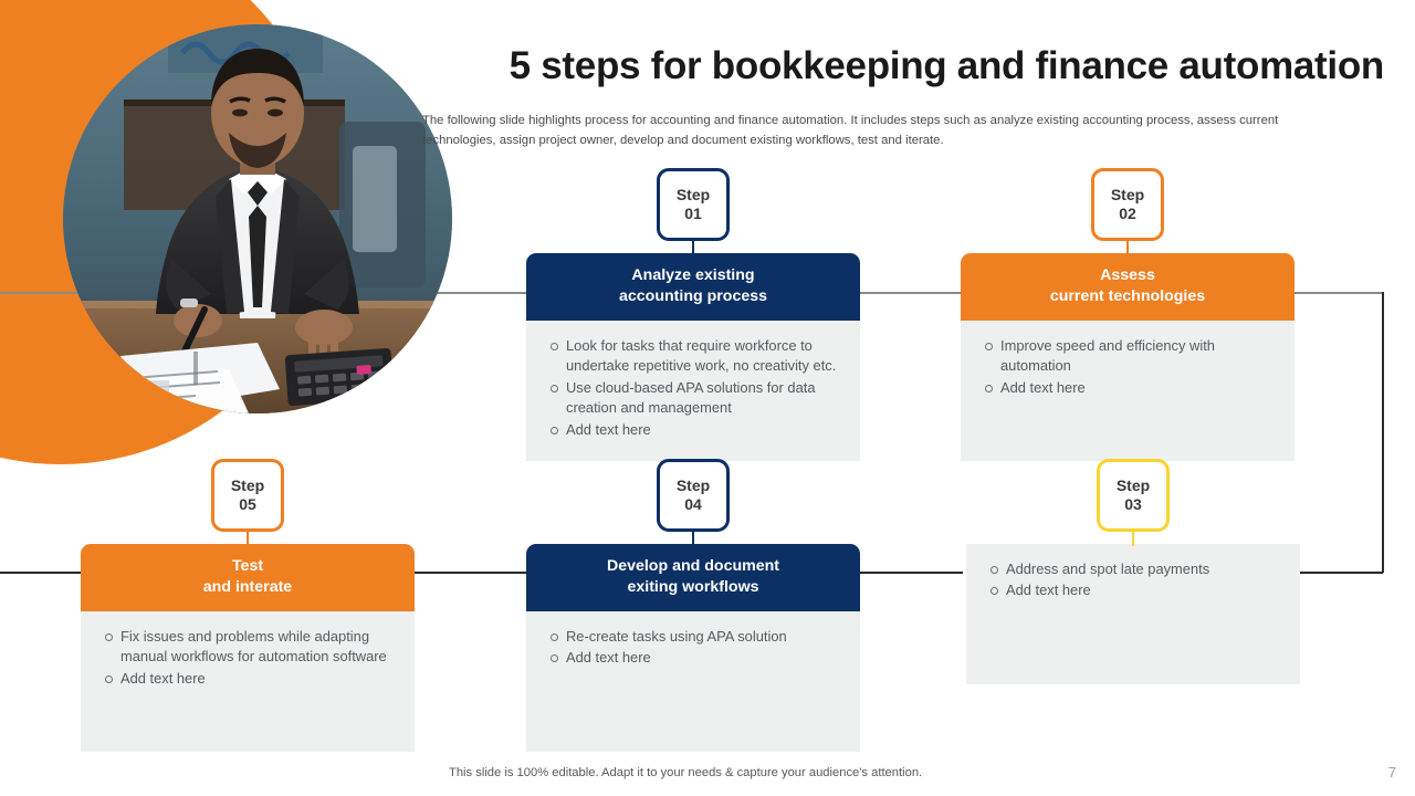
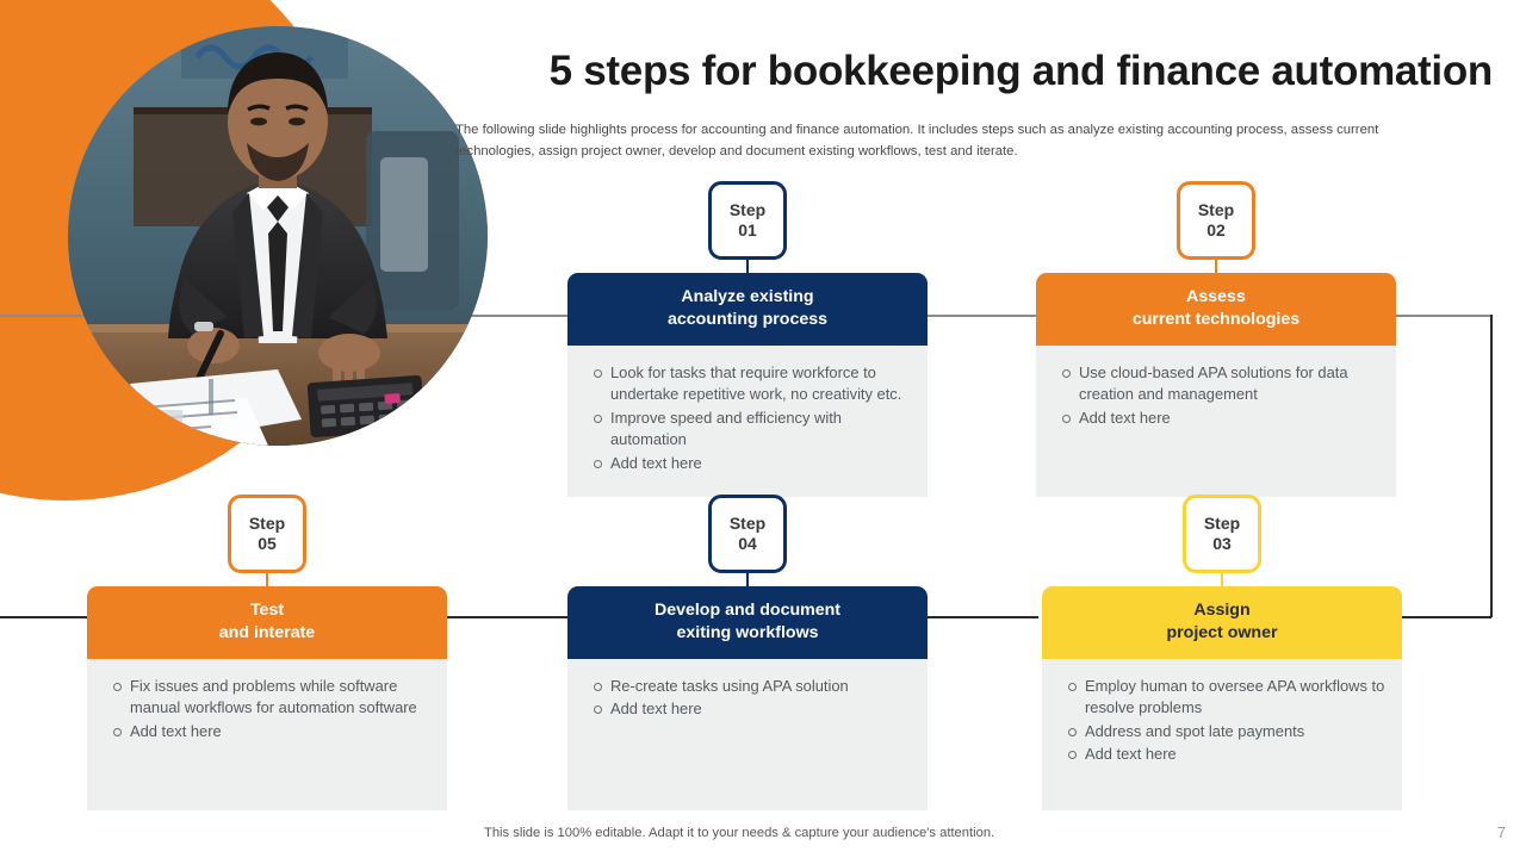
  5 steps for bookkeeping and finance automation
  The following slide highlights process for accounting and finance automation. It includes steps such as analyze existing accounting process, assess current technologies, assign project owner, develop and document existing workflows, test and iterate.
  Step
  01
  Analyze existing
  accounting process
  Look for tasks that require workforce to undertake repetitive work, no creativity etc.
- Use cloud-based APA solutions for data creation and management
+ Improve speed and efficiency with automation
  Add text here
  Step
  02
  Assess
  current technologies
- Improve speed and efficiency with automation
+ Use cloud-based APA solutions for data creation and management
  Add text here
  Step
  03
+ Assign
+ project owner
+ Employ human to oversee APA workflows to resolve problems
  Address and spot late payments
  Add text here
  Step
  04
  Develop and document
  exiting workflows
  Re-create tasks using APA solution
  Add text here
  Step
  05
  Test
  and interate
- Fix issues and problems while adapting manual workflows for automation software
+ Fix issues and problems while software manual workflows for automation software
  Add text here
  This slide is 100% editable. Adapt it to your needs & capture your audience's attention.
  7
